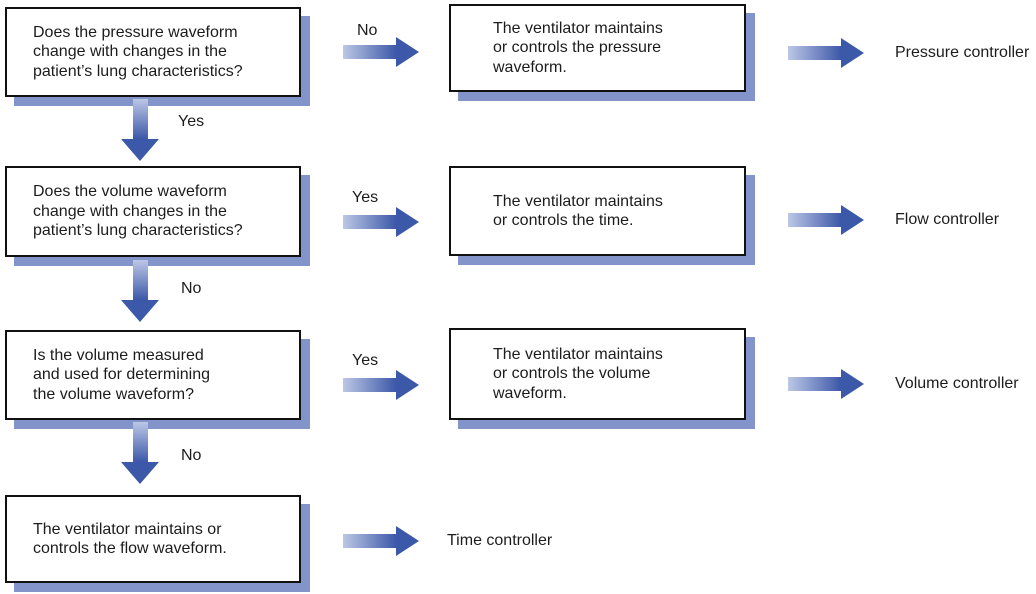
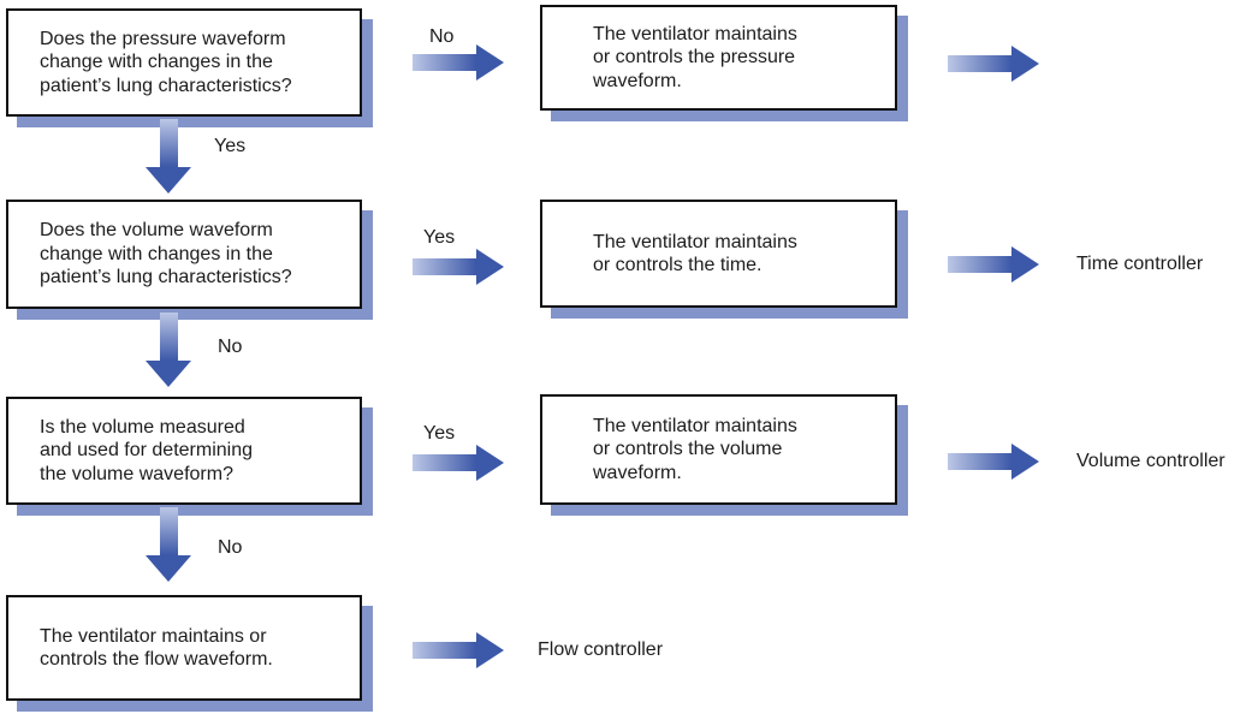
  Does the pressure waveform
  change with changes in the
  patient’s lung characteristics?
  No
  The ventilator maintains
  or controls the pressure
  waveform.
- Pressure controller
  Yes
  Does the volume waveform
  change with changes in the
  patient’s lung characteristics?
  Yes
  The ventilator maintains
  or controls the time.
- Flow controller
+ Time controller
  No
  Is the volume measured
  and used for determining
  the volume waveform?
  Yes
  The ventilator maintains
  or controls the volume
  waveform.
  Volume controller
  No
  The ventilator maintains or
  controls the flow waveform.
- Time controller
+ Flow controller
